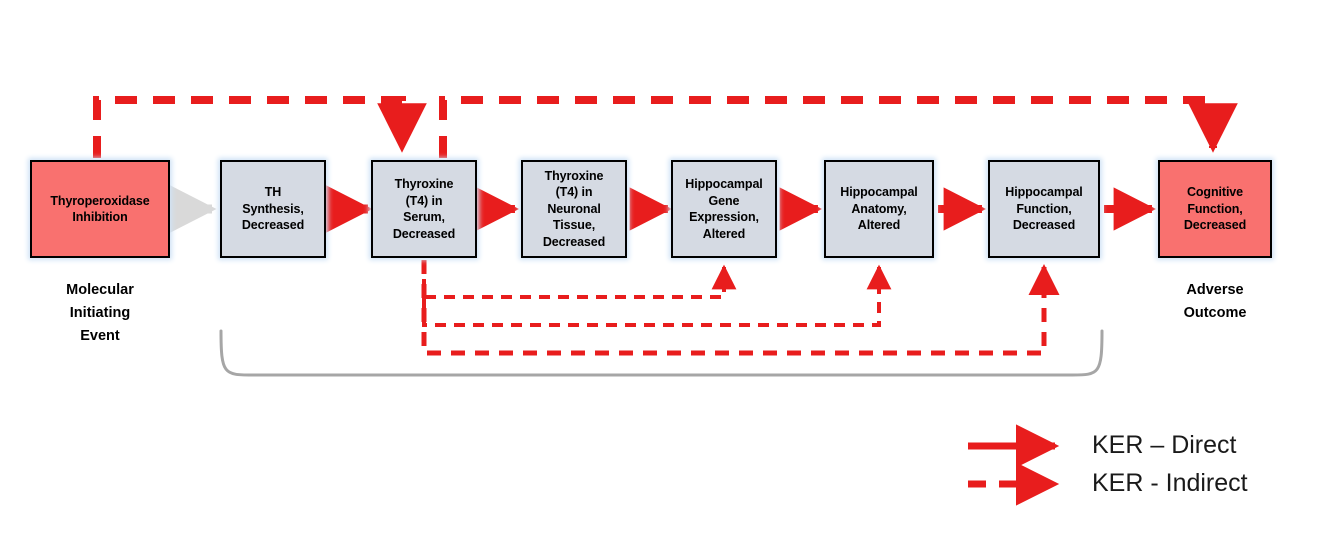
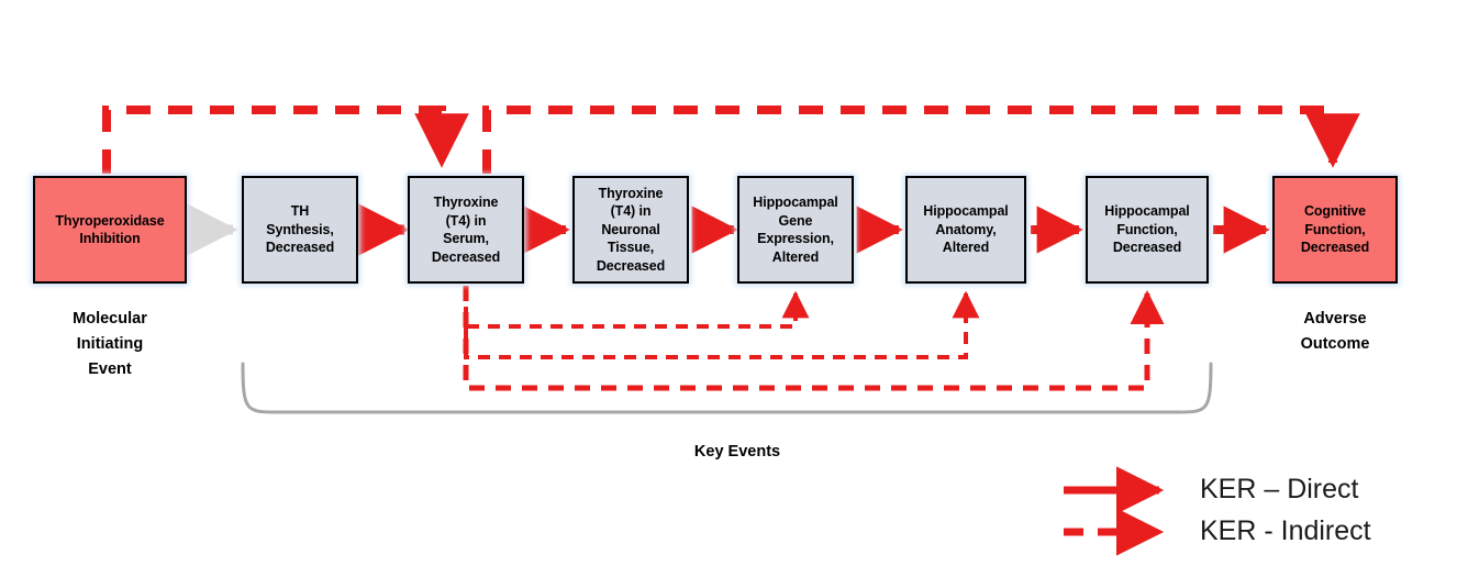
  Thyroperoxidase
  Inhibition
  TH
  Synthesis,
  Decreased
  Thyroxine
  (T4) in
  Serum,
  Decreased
  Thyroxine
  (T4) in
  Neuronal
  Tissue,
  Decreased
  Hippocampal
  Gene
  Expression,
  Altered
  Hippocampal
  Anatomy,
  Altered
  Hippocampal
  Function,
  Decreased
  Cognitive
  Function,
  Decreased
  Molecular
  Initiating
  Event
+ Key Events
  Adverse
  Outcome
  KER – Direct
  KER - Indirect
